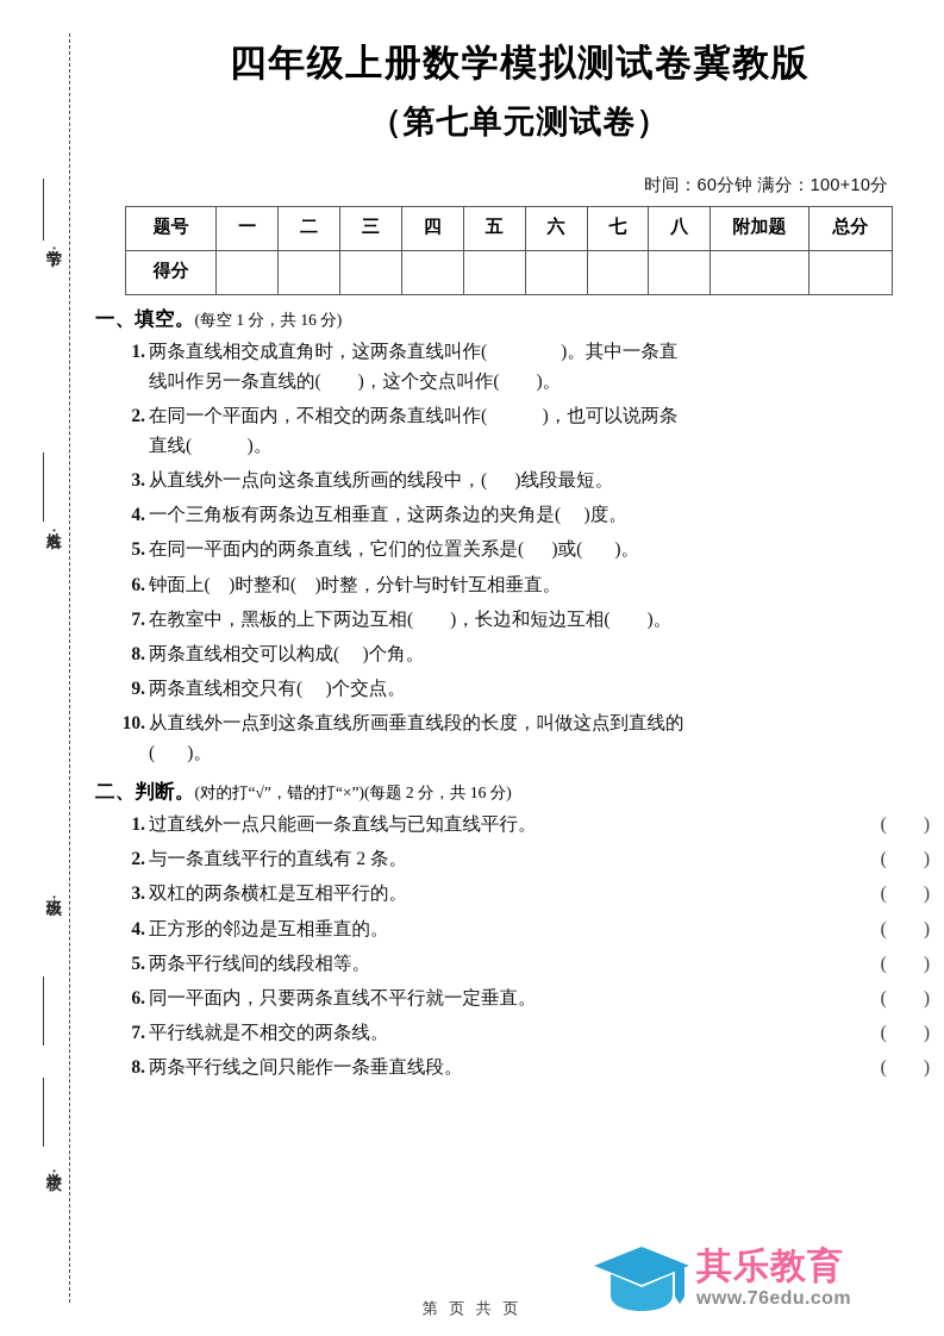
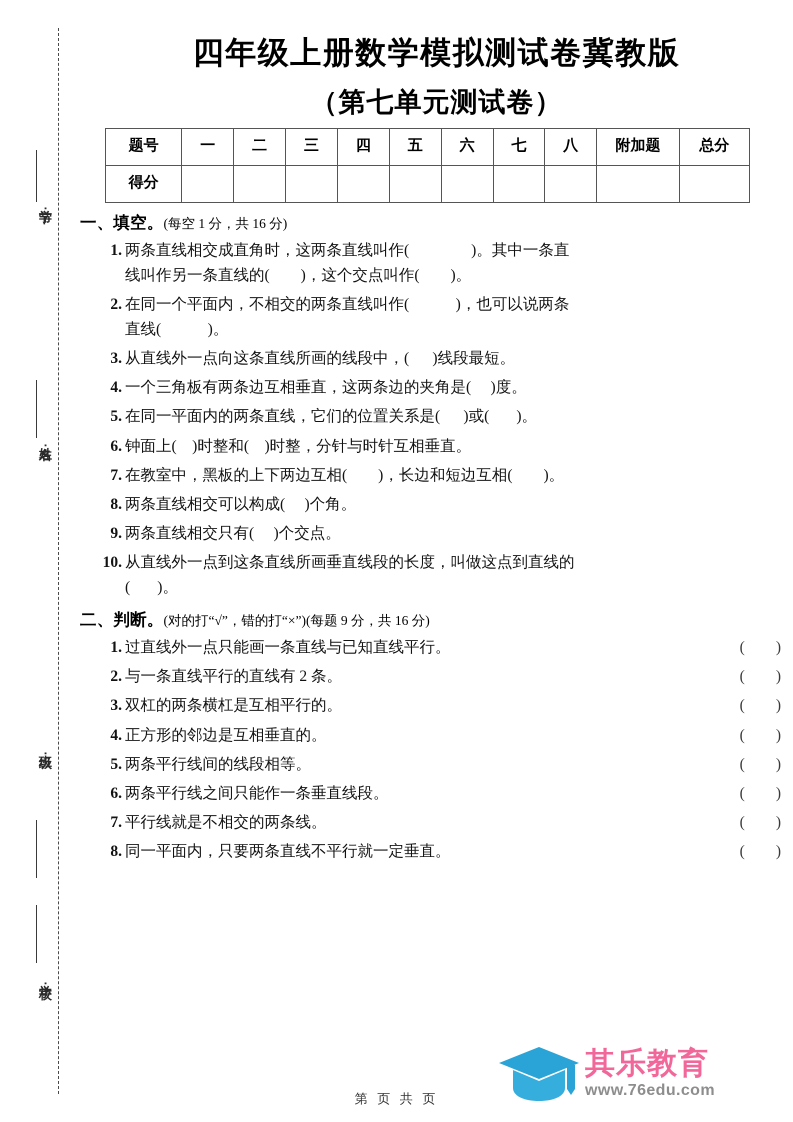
  四年级上册数学模拟测试卷冀教版
  （第七单元测试卷）
- 时间：60分钟 满分：100+10分
  题号	一	二	三	四	五	六	七	八	附加题	总分
  得分
  一、填空。(每空 1 分，共 16 分)
  1.
  两条直线相交成直角时，这两条直线叫作( )。其中一条直
  线叫作另一条直线的( )，这个交点叫作( )。
  2.
  在同一个平面内，不相交的两条直线叫作( )，也可以说两条
  直线( )。
  3.
  从直线外一点向这条直线所画的线段中，( )线段最短。
  4.
  一个三角板有两条边互相垂直，这两条边的夹角是( )度。
  5.
  在同一平面内的两条直线，它们的位置关系是( )或( )。
  6.
  钟面上( )时整和( )时整，分针与时针互相垂直。
  7.
  在教室中，黑板的上下两边互相( )，长边和短边互相( )。
  8.
  两条直线相交可以构成( )个角。
  9.
  两条直线相交只有( )个交点。
  10.
  从直线外一点到这条直线所画垂直线段的长度，叫做这点到直线的
  ( )。
- 二、判断。(对的打“√”，错的打“×”)(每题 2 分，共 16 分)
+ 二、判断。(对的打“√”，错的打“×”)(每题 9 分，共 16 分)
  1.
  过直线外一点只能画一条直线与已知直线平行。
  ( )
  2.
  与一条直线平行的直线有 2 条。
  ( )
  3.
  双杠的两条横杠是互相平行的。
  ( )
  4.
  正方形的邻边是互相垂直的。
  ( )
  5.
  两条平行线间的线段相等。
  ( )
  6.
- 同一平面内，只要两条直线不平行就一定垂直。
+ 两条平行线之间只能作一条垂直线段。
  ( )
  7.
  平行线就是不相交的两条线。
  ( )
  8.
- 两条平行线之间只能作一条垂直线段。
+ 同一平面内，只要两条直线不平行就一定垂直。
  ( )
  第 页 共 页
  其乐教育
  www.76edu.com
